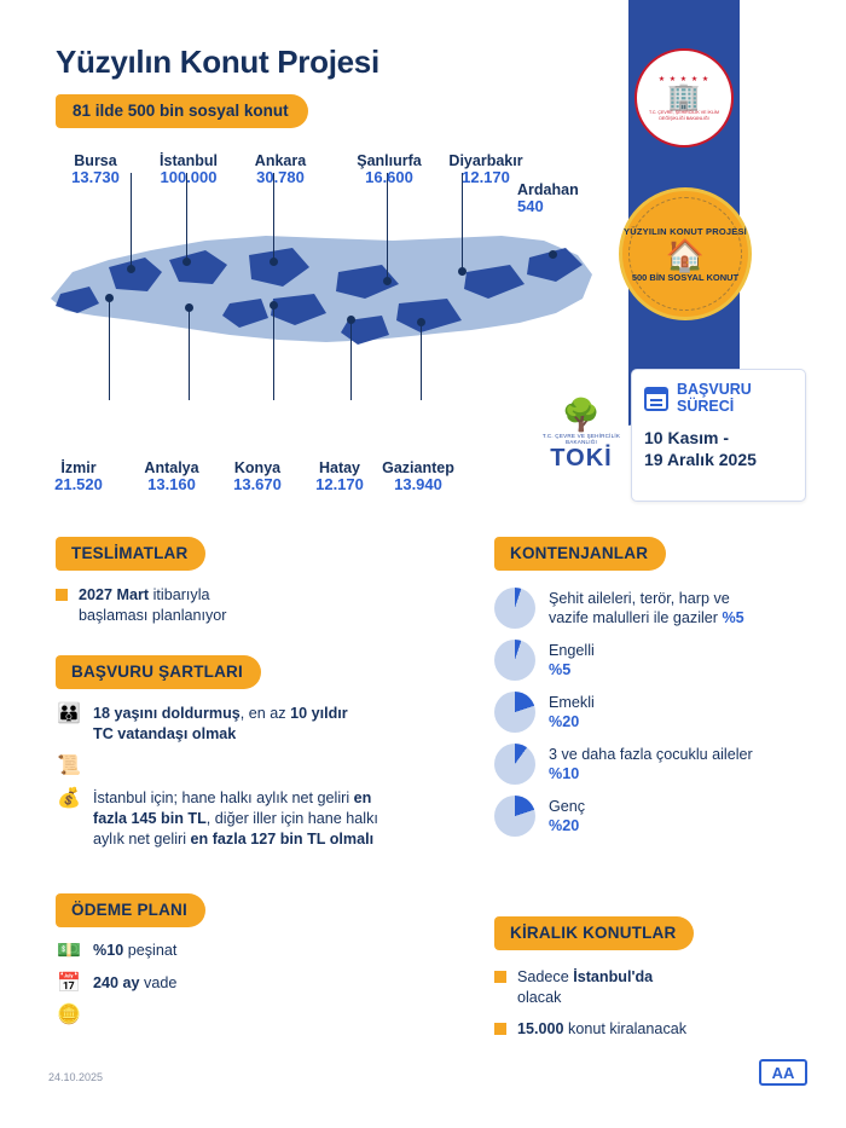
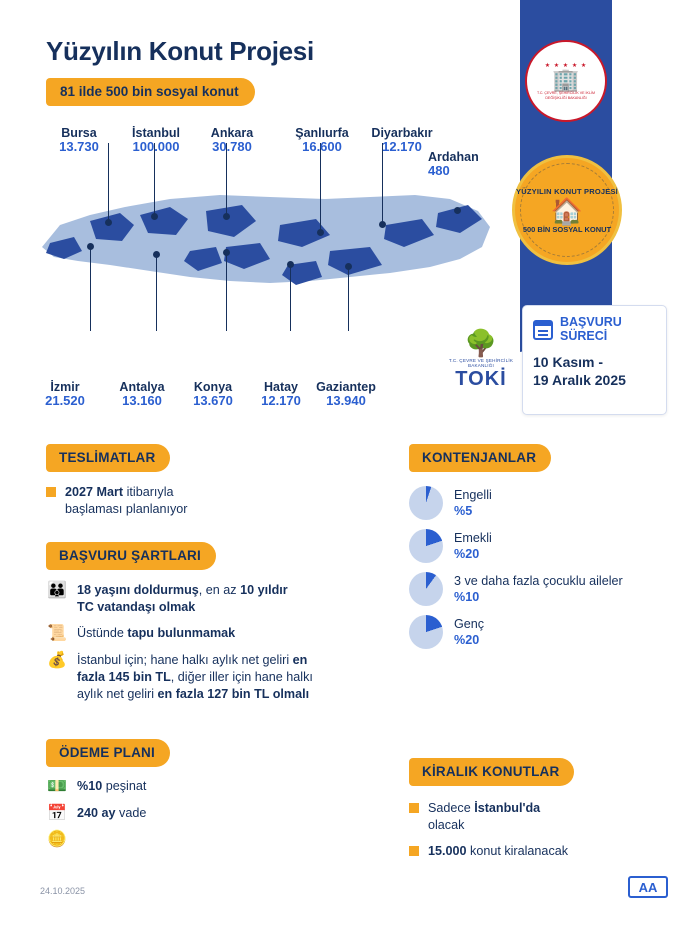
  Yüzyılın Konut Projesi
  81 ilde 500 bin sosyal konut
  🏢
  YÜZYILIN KONUT PROJESİ
  🏠
  500 BİN SOSYAL KONUT
  Bursa
  13.730
  İstanbul
  100.000
  Ankara
  30.780
  Şanlıurfa
  16.600
  Diyarbakır
  12.170
  Ardahan
- 540
+ 480
  İzmir
  21.520
  Antalya
  13.160
  Konya
  13.670
  Hatay
  12.170
  Gaziantep
  13.940
  🌳
  TOKİ
  BAŞVURU
  SÜRECİ
  10 Kasım -
  19 Aralık 2025
  TESLİMATLAR
  2027 Mart itibarıyla
  başlaması planlanıyor
  BAŞVURU ŞARTLARI
  👪
  18 yaşını doldurmuş, en az 10 yıldır
  TC vatandaşı olmak
  📜
+ Üstünde tapu bulunmamak
  💰
  İstanbul için; hane halkı aylık net geliri en
  fazla 145 bin TL, diğer iller için hane halkı
  aylık net geliri en fazla 127 bin TL olmalı
  ÖDEME PLANI
  💵
  %10 peşinat
  📅
  240 ay vade
  🪙
  KONTENJANLAR
- Şehit aileleri, terör, harp ve
- vazife malulleri ile gaziler %5
  Engelli
  %5
  Emekli
  %20
  3 ve daha fazla çocuklu aileler
  %10
  Genç
  %20
  KİRALIK KONUTLAR
  Sadece İstanbul'da
  olacak
  15.000 konut kiralanacak
  24.10.2025
  AA
